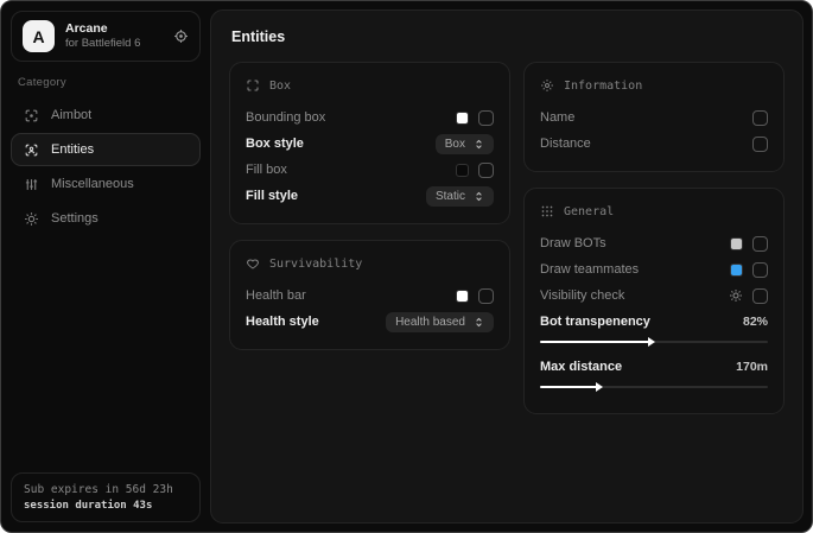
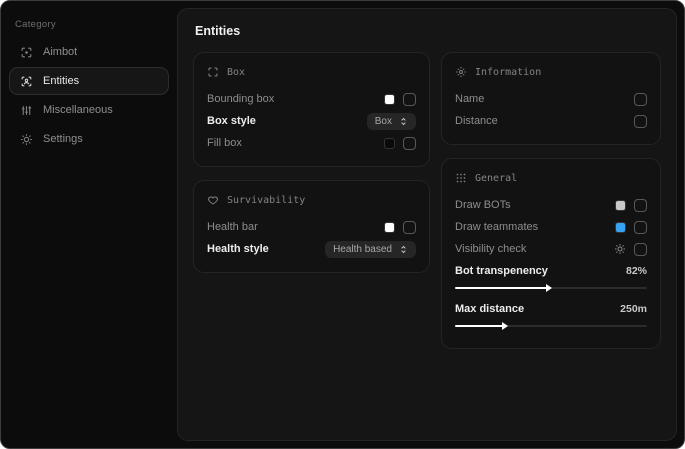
- A
- Arcane
- for Battlefield 6
  Category
  Aimbot
  Entities
  Miscellaneous
  Settings
- Sub expires in 56d 23h
- session duration 43s
  Entities
  Box
  Bounding box
  Box style
  Box
  Fill box
- Fill style
- Static
  Survivability
  Health bar
  Health style
  Health based
  Information
  Name
  Distance
  General
  Draw BOTs
  Draw teammates
  Visibility check
  Bot transpenency
  82%
  Max distance
- 170m
+ 250m
